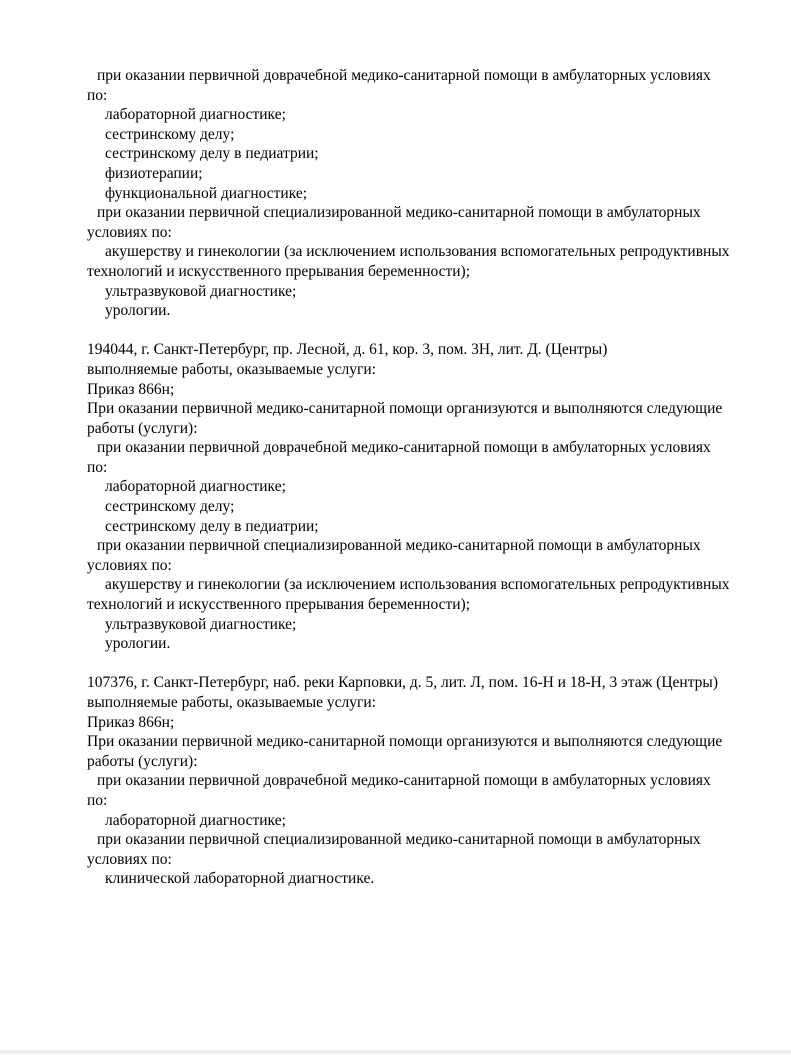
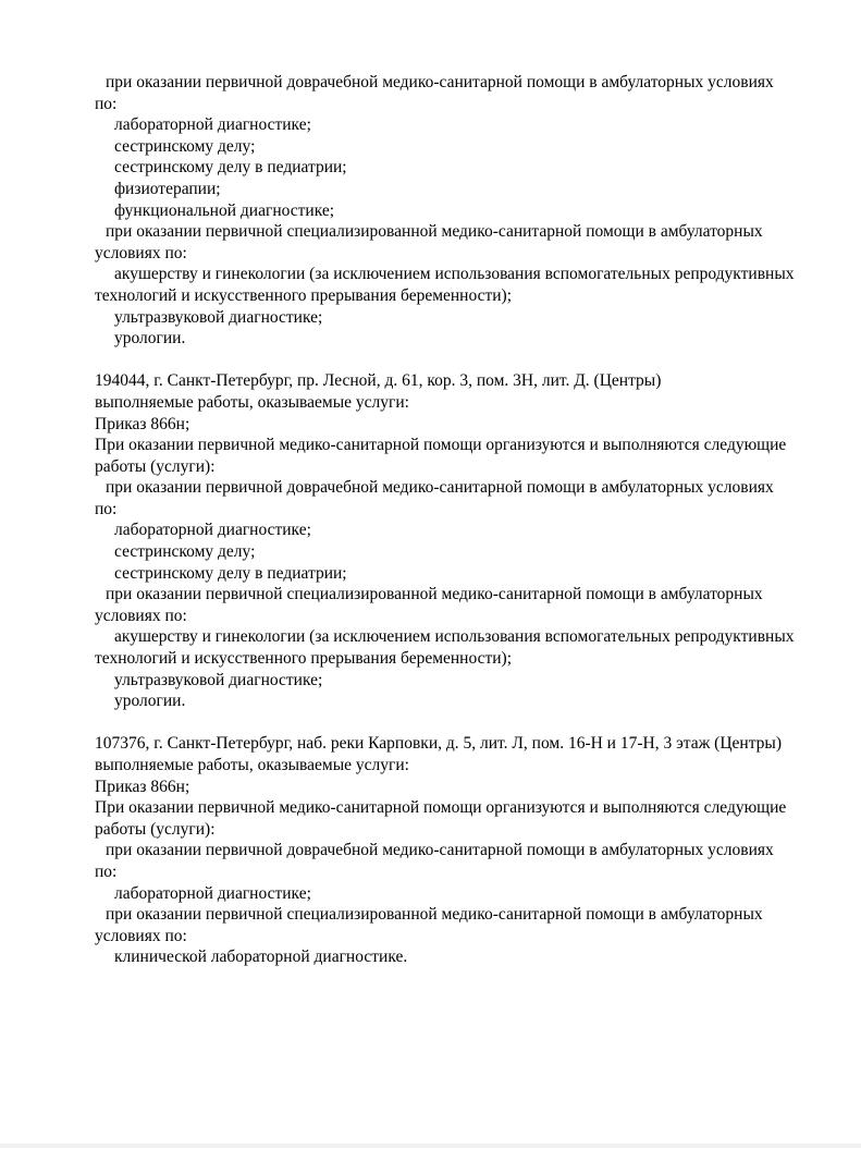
  при оказании первичной доврачебной медико-санитарной помощи в амбулаторных условиях
  по:
  лабораторной диагностике;
  сестринскому делу;
  сестринскому делу в педиатрии;
  физиотерапии;
  функциональной диагностике;
  при оказании первичной специализированной медико-санитарной помощи в амбулаторных
  условиях по:
  акушерству и гинекологии (за исключением использования вспомогательных репродуктивных
  технологий и искусственного прерывания беременности);
  ультразвуковой диагностике;
  урологии.
  194044, г. Санкт-Петербург, пр. Лесной, д. 61, кор. 3, пом. 3Н, лит. Д. (Центры)
  выполняемые работы, оказываемые услуги:
  Приказ 866н;
  При оказании первичной медико-санитарной помощи организуются и выполняются следующие
  работы (услуги):
  при оказании первичной доврачебной медико-санитарной помощи в амбулаторных условиях
  по:
  лабораторной диагностике;
  сестринскому делу;
  сестринскому делу в педиатрии;
  при оказании первичной специализированной медико-санитарной помощи в амбулаторных
  условиях по:
  акушерству и гинекологии (за исключением использования вспомогательных репродуктивных
  технологий и искусственного прерывания беременности);
  ультразвуковой диагностике;
  урологии.
- 107376, г. Санкт-Петербург, наб. реки Карповки, д. 5, лит. Л, пом. 16-Н и 18-Н, 3 этаж (Центры)
+ 107376, г. Санкт-Петербург, наб. реки Карповки, д. 5, лит. Л, пом. 16-Н и 17-Н, 3 этаж (Центры)
  выполняемые работы, оказываемые услуги:
  Приказ 866н;
  При оказании первичной медико-санитарной помощи организуются и выполняются следующие
  работы (услуги):
  при оказании первичной доврачебной медико-санитарной помощи в амбулаторных условиях
  по:
  лабораторной диагностике;
  при оказании первичной специализированной медико-санитарной помощи в амбулаторных
  условиях по:
  клинической лабораторной диагностике.
